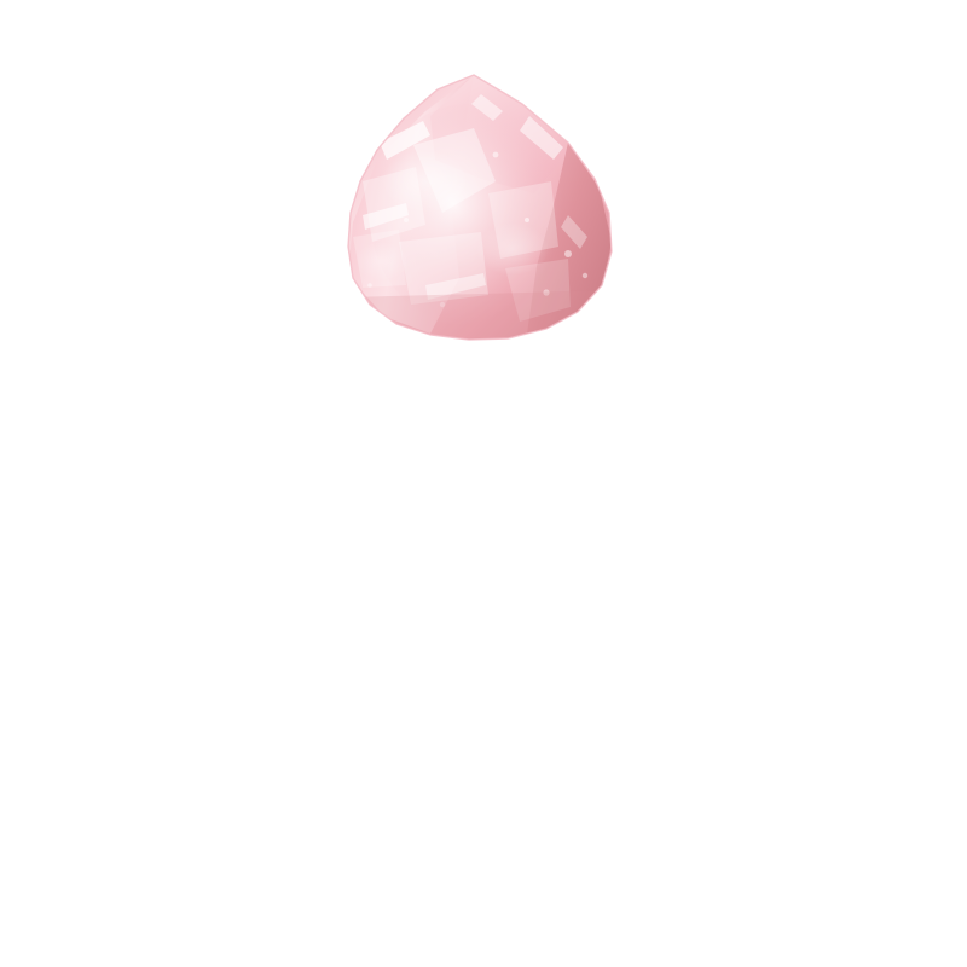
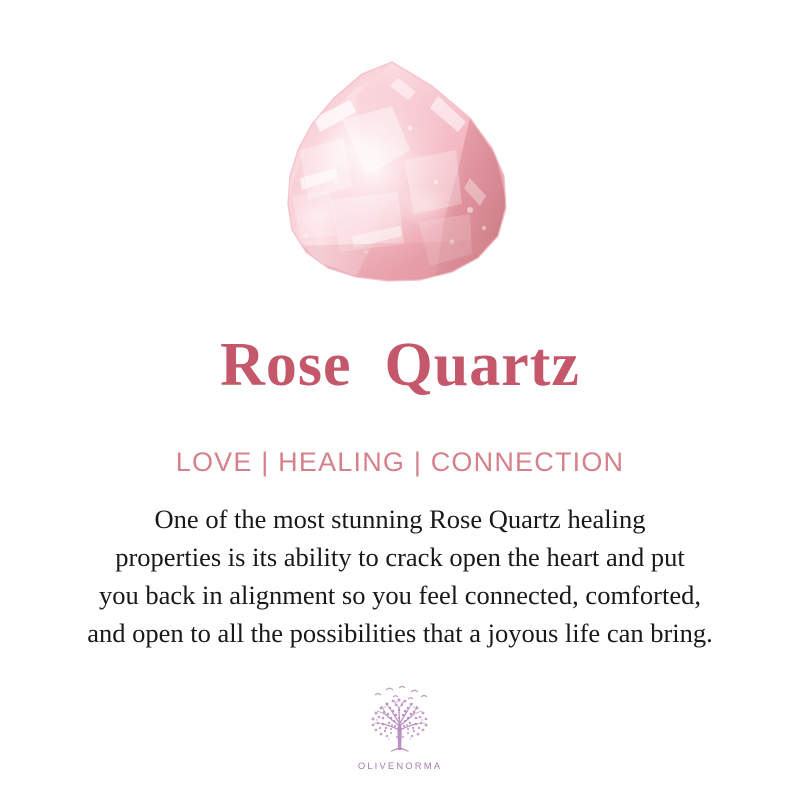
+ Rose Quartz
+ LOVE | HEALING | CONNECTION
+ One of the most stunning Rose Quartz healing
+ properties is its ability to crack open the heart and put
+ you back in alignment so you feel connected, comforted,
+ and open to all the possibilities that a joyous life can bring.
+ OLIVENORMA
